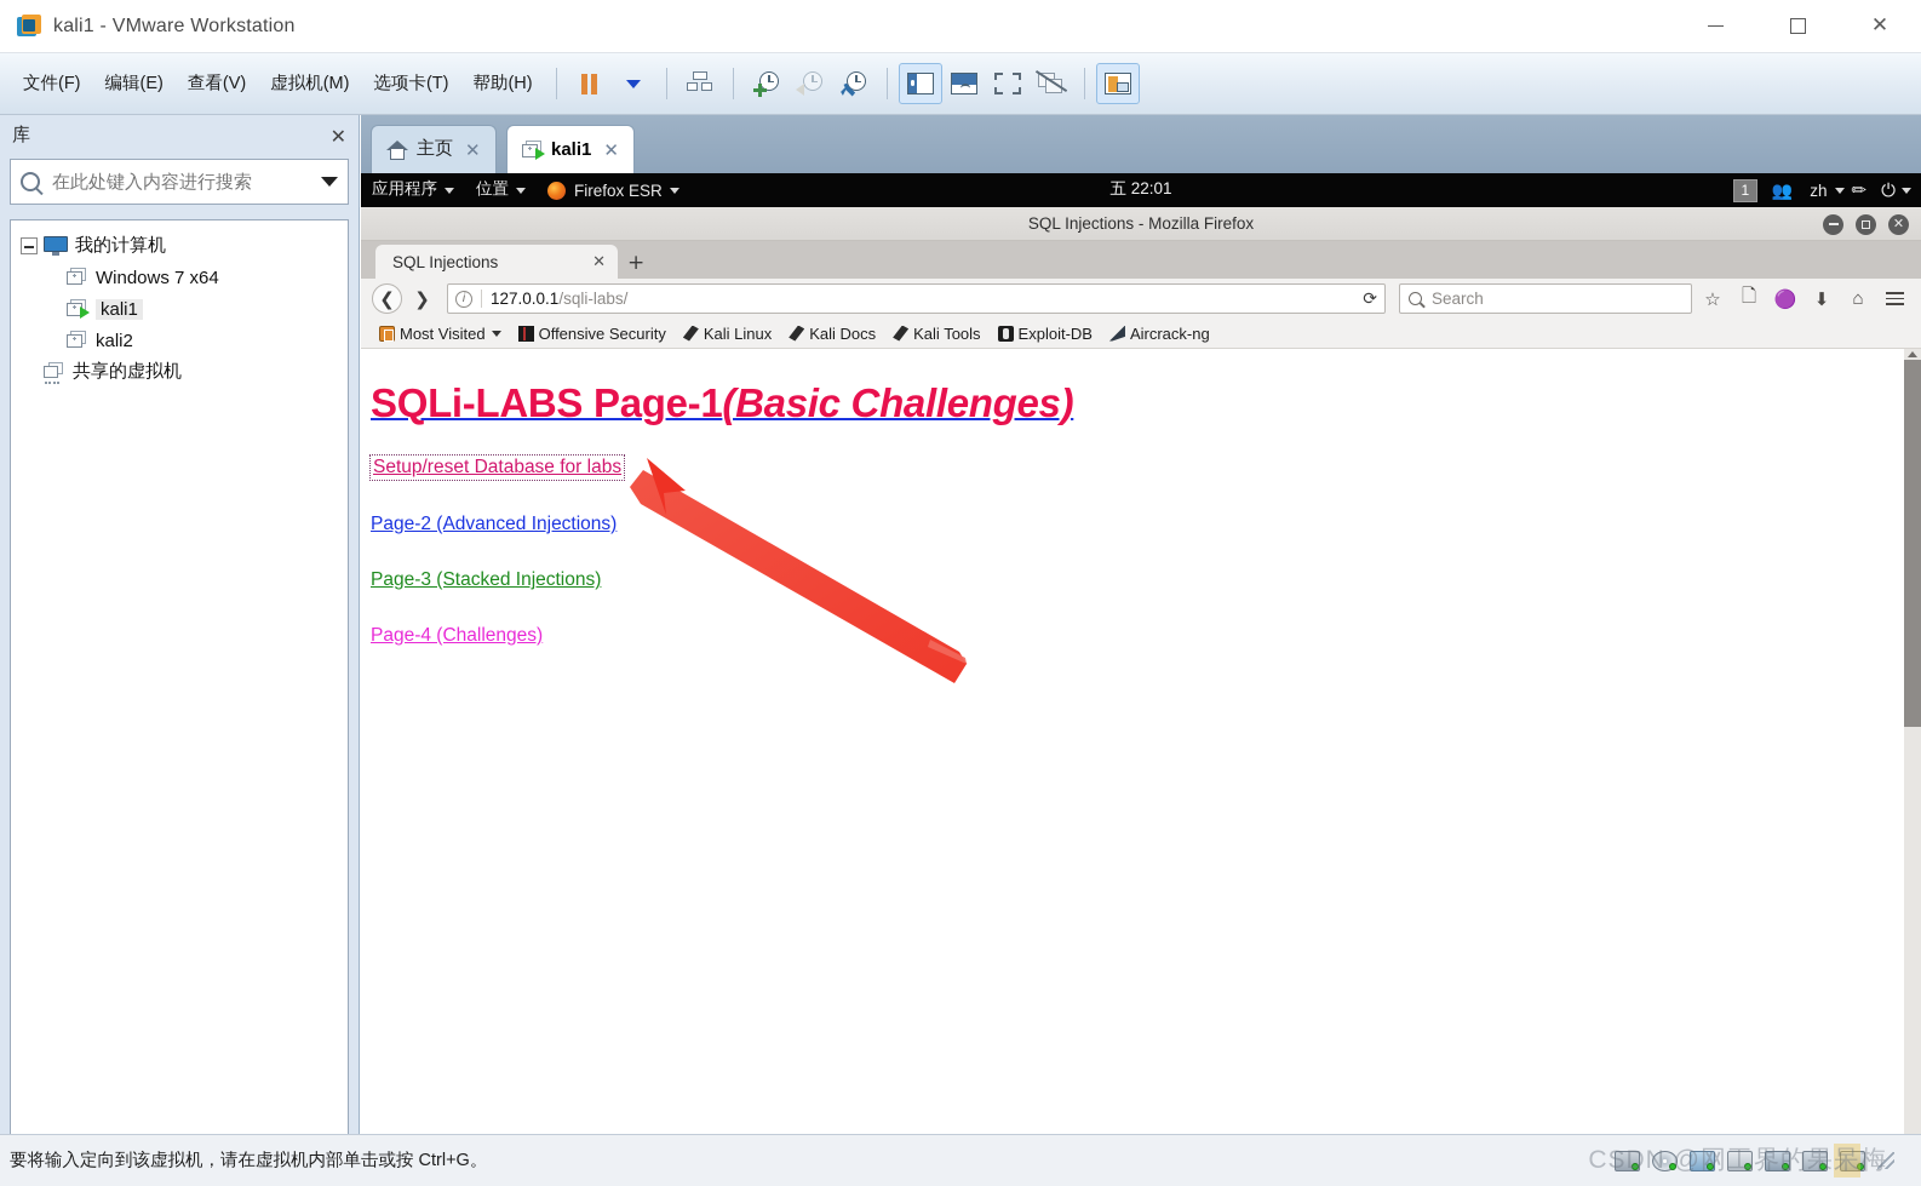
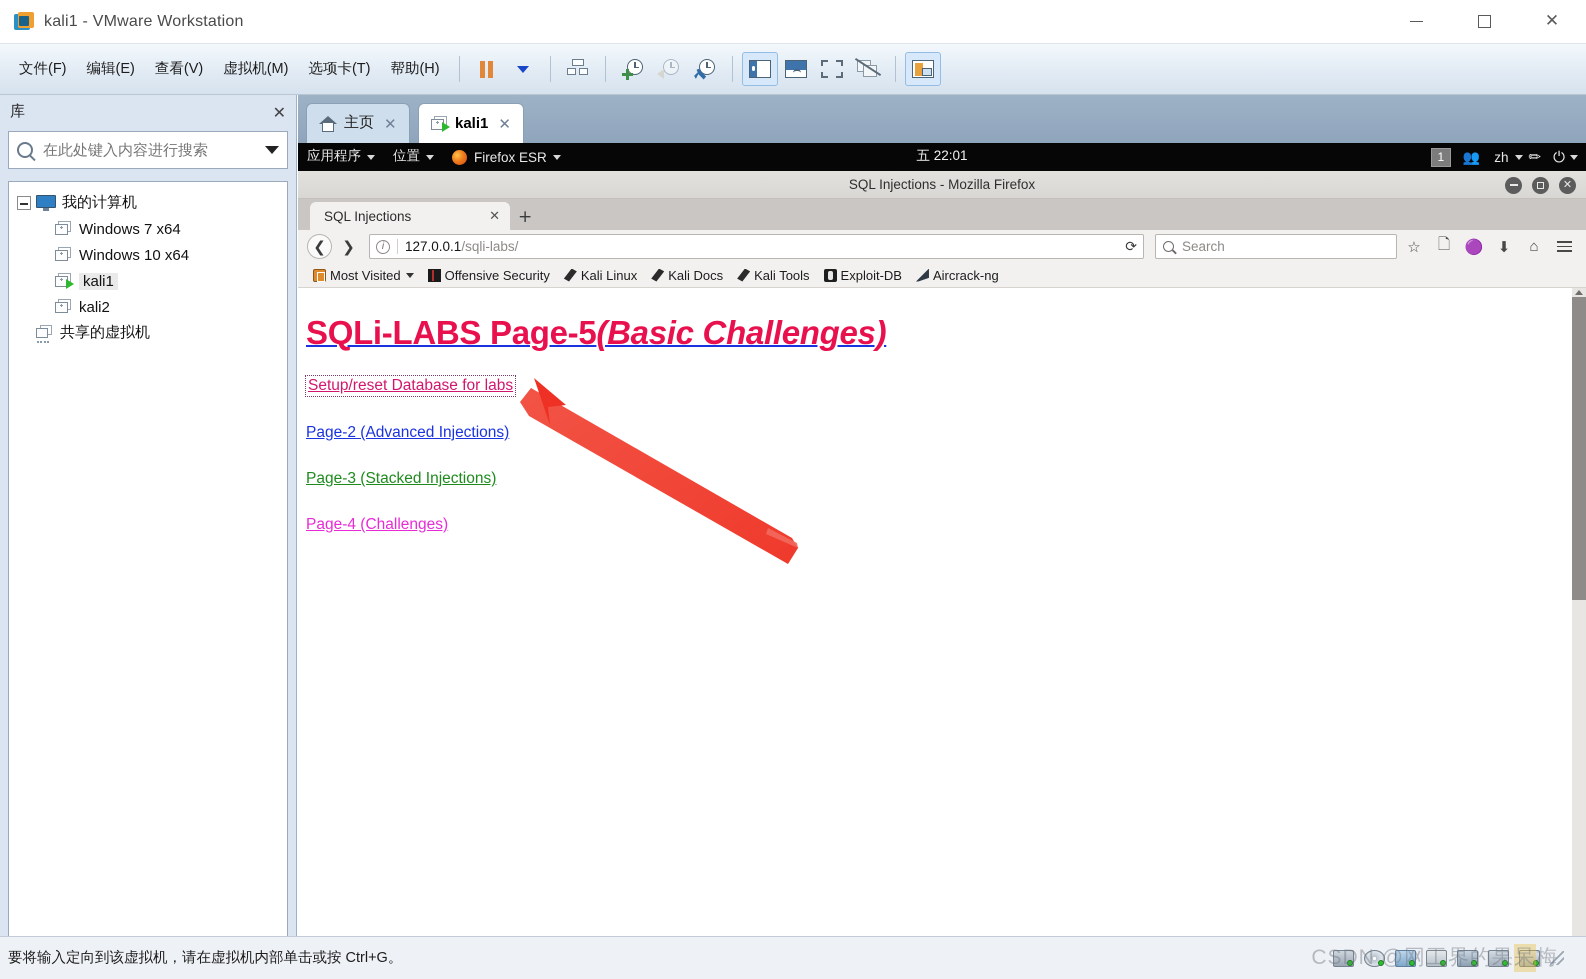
  kali1 - VMware Workstation
  ✕
  文件(F)
  编辑(E)
  查看(V)
  虚拟机(M)
  选项卡(T)
  帮助(H)
  库
  ✕
  在此处键入内容进行搜索
  我的计算机
  Windows 7 x64
+ Windows 10 x64
  kali1
  kali2
  共享的虚拟机
  主页
  ✕
  kali1
  ✕
  应用程序
  位置
  Firefox ESR
  五 22:01
  1
  👥
  zh
  ✏
  ⏻
  SQL Injections - Mozilla Firefox
  ✕
  SQL Injections
  ✕
  +
  ❮
  ❯
  i
  127.0.0.1/sqli-labs/
  ⟳
  Search
  ☆
  🗋
  🟣
  ⬇
  ⌂
  Most Visited
  Offensive Security
  Kali Linux
  Kali Docs
  Kali Tools
  Exploit-DB
  Aircrack-ng
- SQLi-LABS Page-1(Basic Challenges)
+ SQLi-LABS Page-5(Basic Challenges)
  Setup/reset Database for labs
  Page-2 (Advanced Injections)
  Page-3 (Stacked Injections)
  Page-4 (Challenges)
  要将输入定向到该虚拟机，请在虚拟机内部单击或按 Ctrl+G。
  CSDN @网工界的果
  呆
  梅
